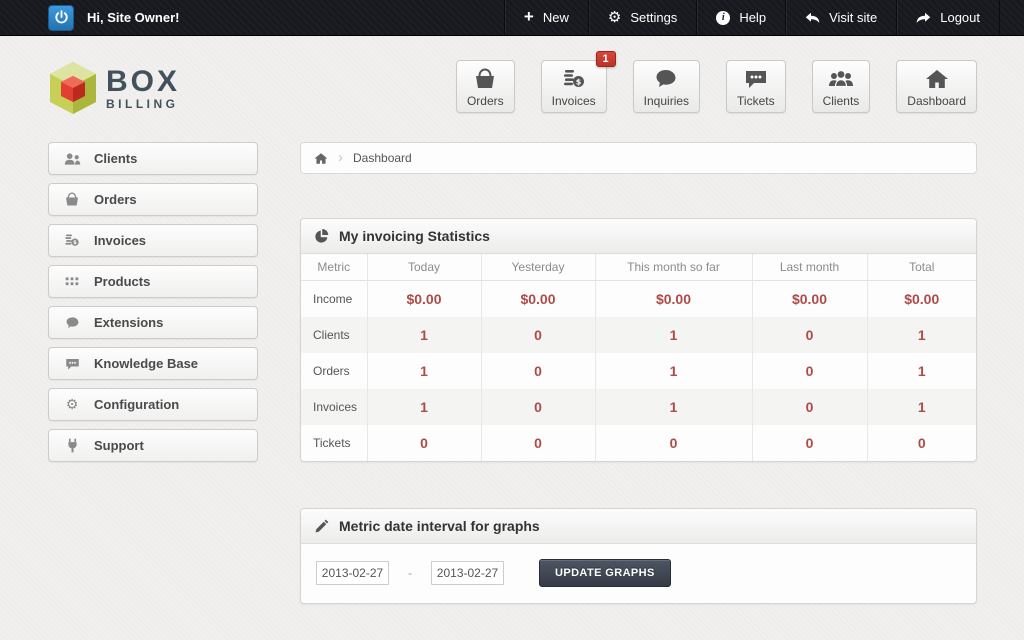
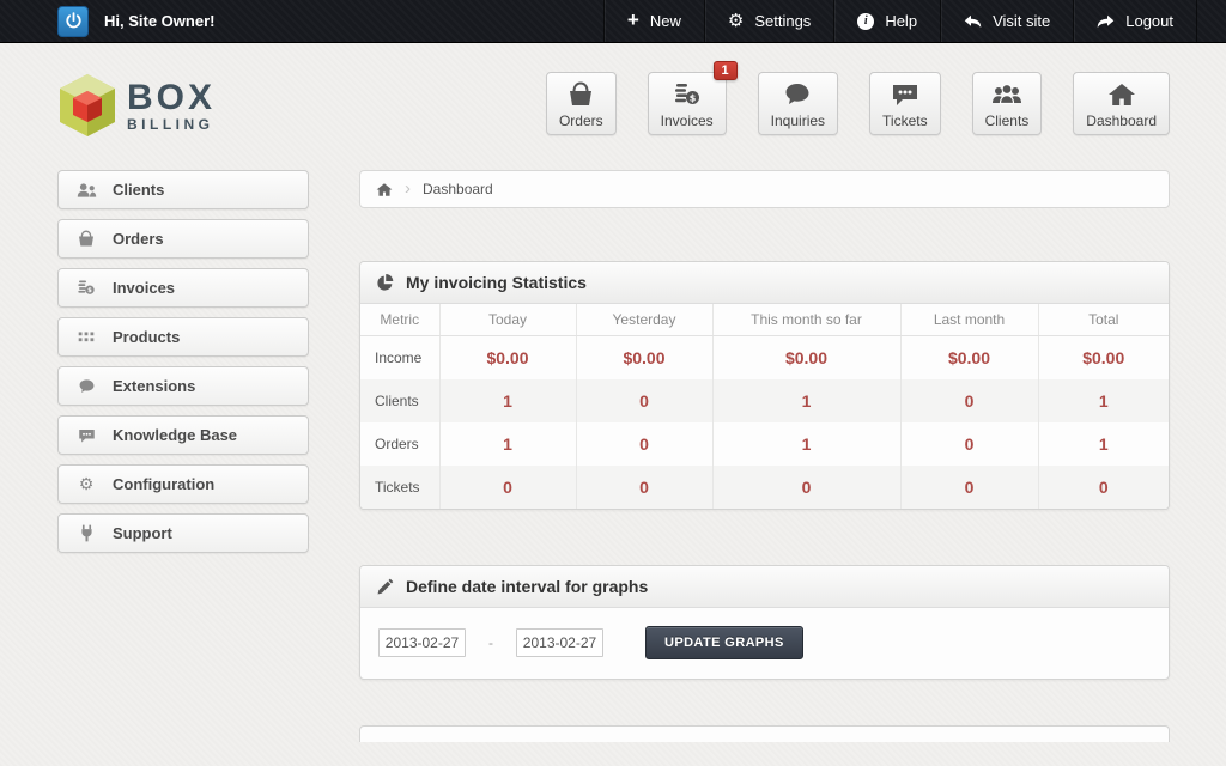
  Hi, Site Owner!
  +
  New
  ⚙
  Settings
  i
  Help
  Visit site
  Logout
  BOX
  BILLING
  Orders
  1
  $
  Invoices
  Inquiries
  Tickets
  Clients
  Dashboard
  Clients
  Orders
  Invoices
  Products
  Extensions
  Knowledge Base
  ⚙
  Configuration
  Support
  ›
  Dashboard
  My invoicing Statistics
  Metric	Today	Yesterday	This month so far	Last month	Total
  Income	$0.00	$0.00	$0.00	$0.00	$0.00
  Clients	1	0	1	0	1
  Orders	1	0	1	0	1
- Invoices	1	0	1	0	1
  Tickets	0	0	0	0	0
- Metric date interval for graphs
+ Define date interval for graphs
  2013-02-27
  -
  2013-02-27
  UPDATE GRAPHS
